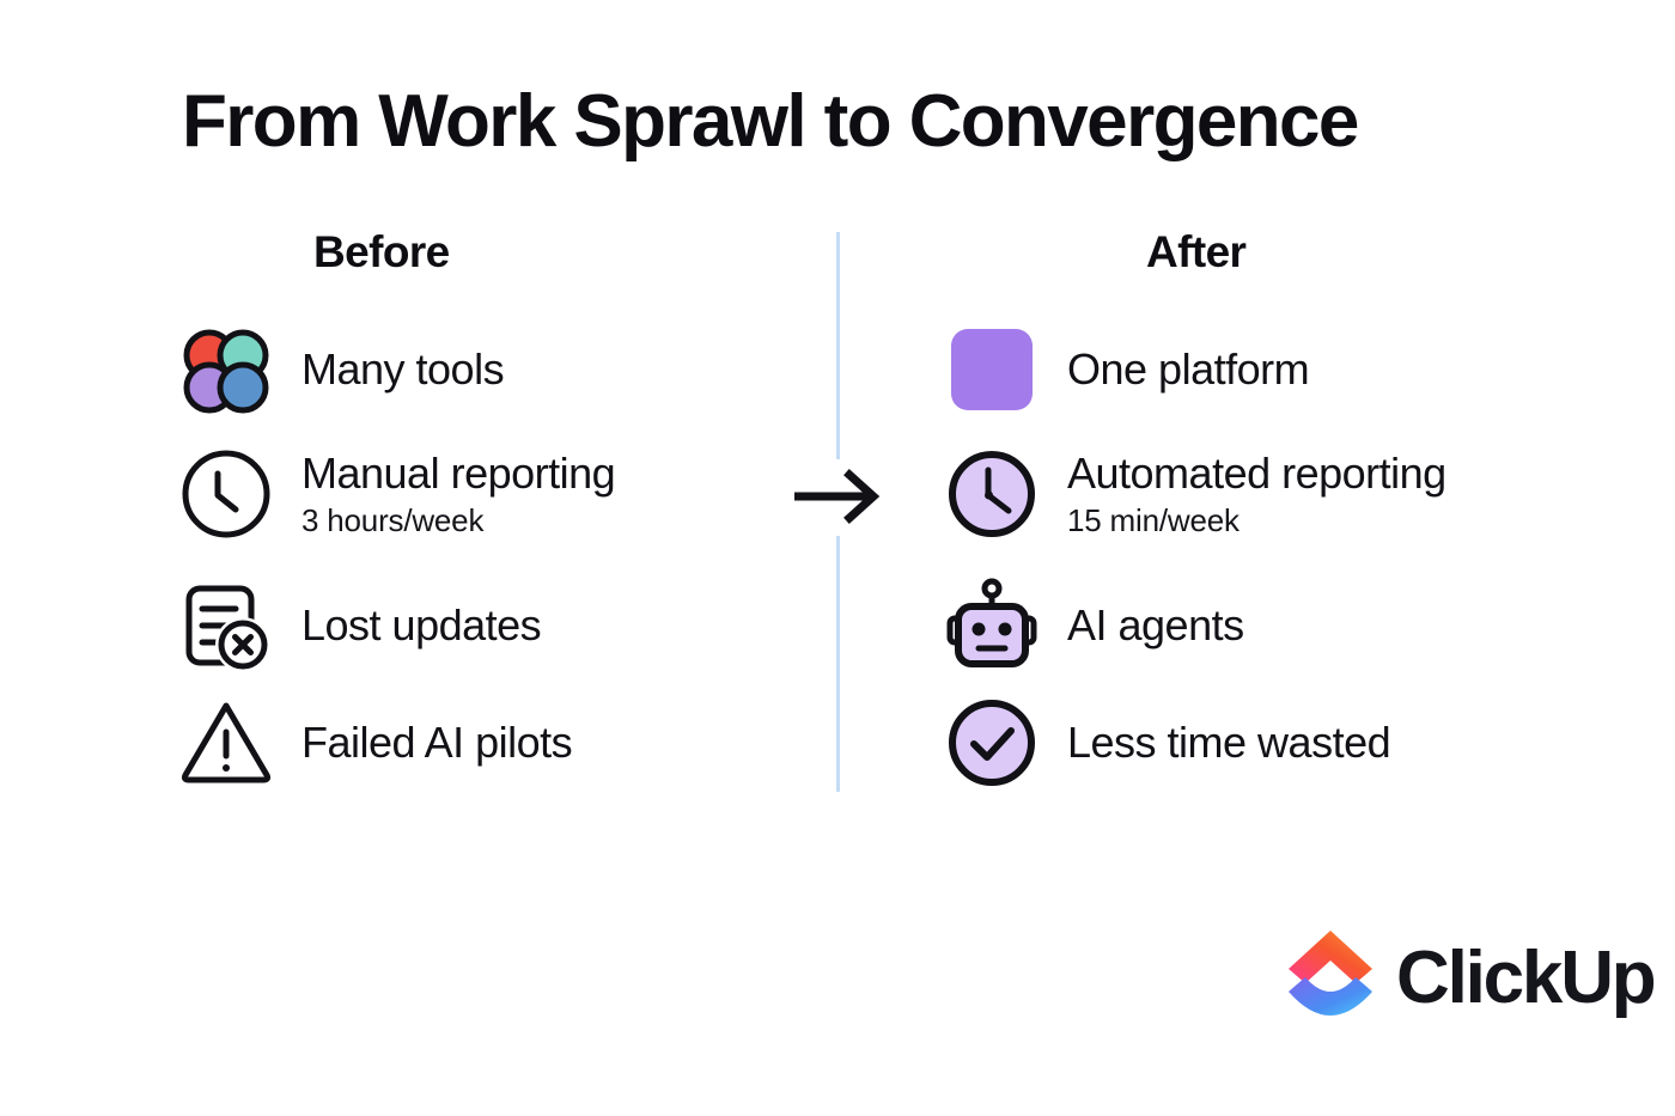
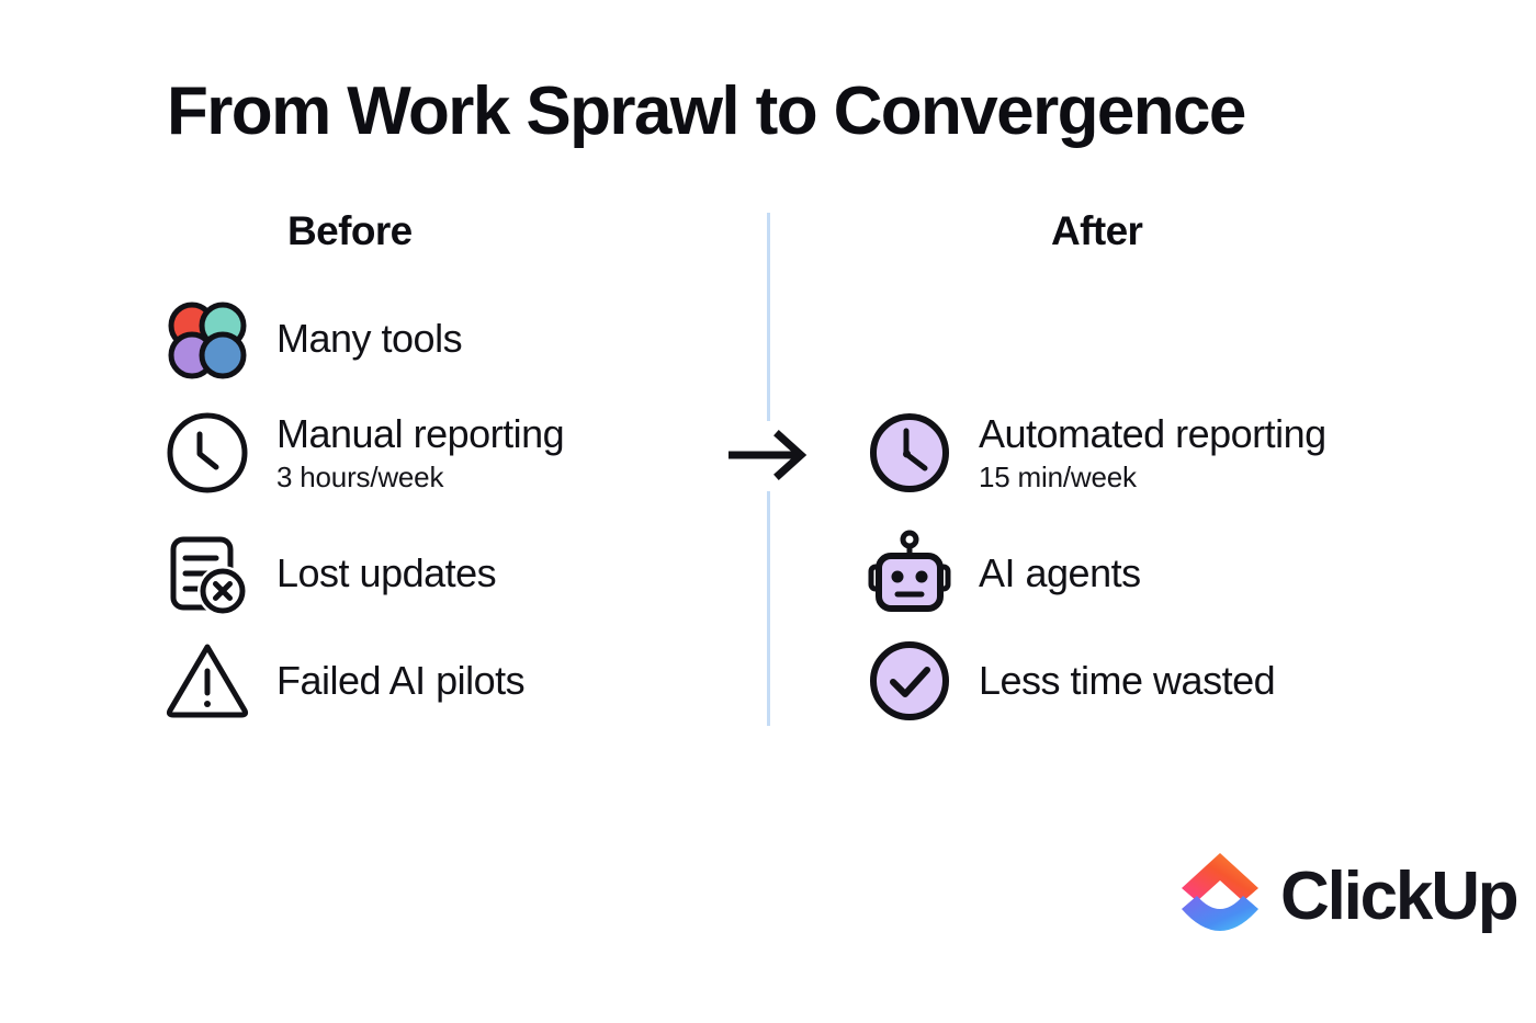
  From Work Sprawl to Convergence
  Before
  After
  Many tools
  Manual reporting
  3 hours/week
  Lost updates
  Failed AI pilots
- One platform
  Automated reporting
  15 min/week
  AI agents
  Less time wasted
  ClickUp
